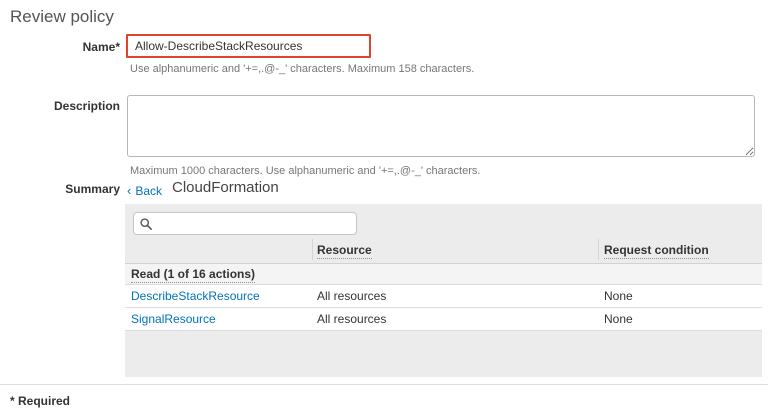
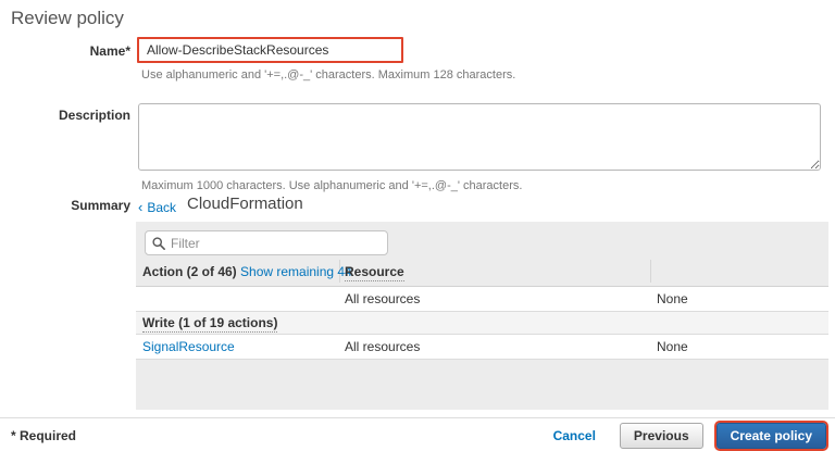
  Review policy
  Name*
  Allow-DescribeStackResources
- Use alphanumeric and '+=,.@-_' characters. Maximum 158 characters.
+ Use alphanumeric and '+=,.@-_' characters. Maximum 128 characters.
  Description
  Maximum 1000 characters. Use alphanumeric and '+=,.@-_' characters.
  Summary
  ‹ Back
  CloudFormation
+ Filter
+ Action (2 of 46) Show remaining 44
  Resource
- Request condition
- Read (1 of 16 actions)
- DescribeStackResource
  All resources
  None
+ Write (1 of 19 actions)
  SignalResource
  All resources
  None
  * Required
+ Cancel
+ Previous
+ Create policy
